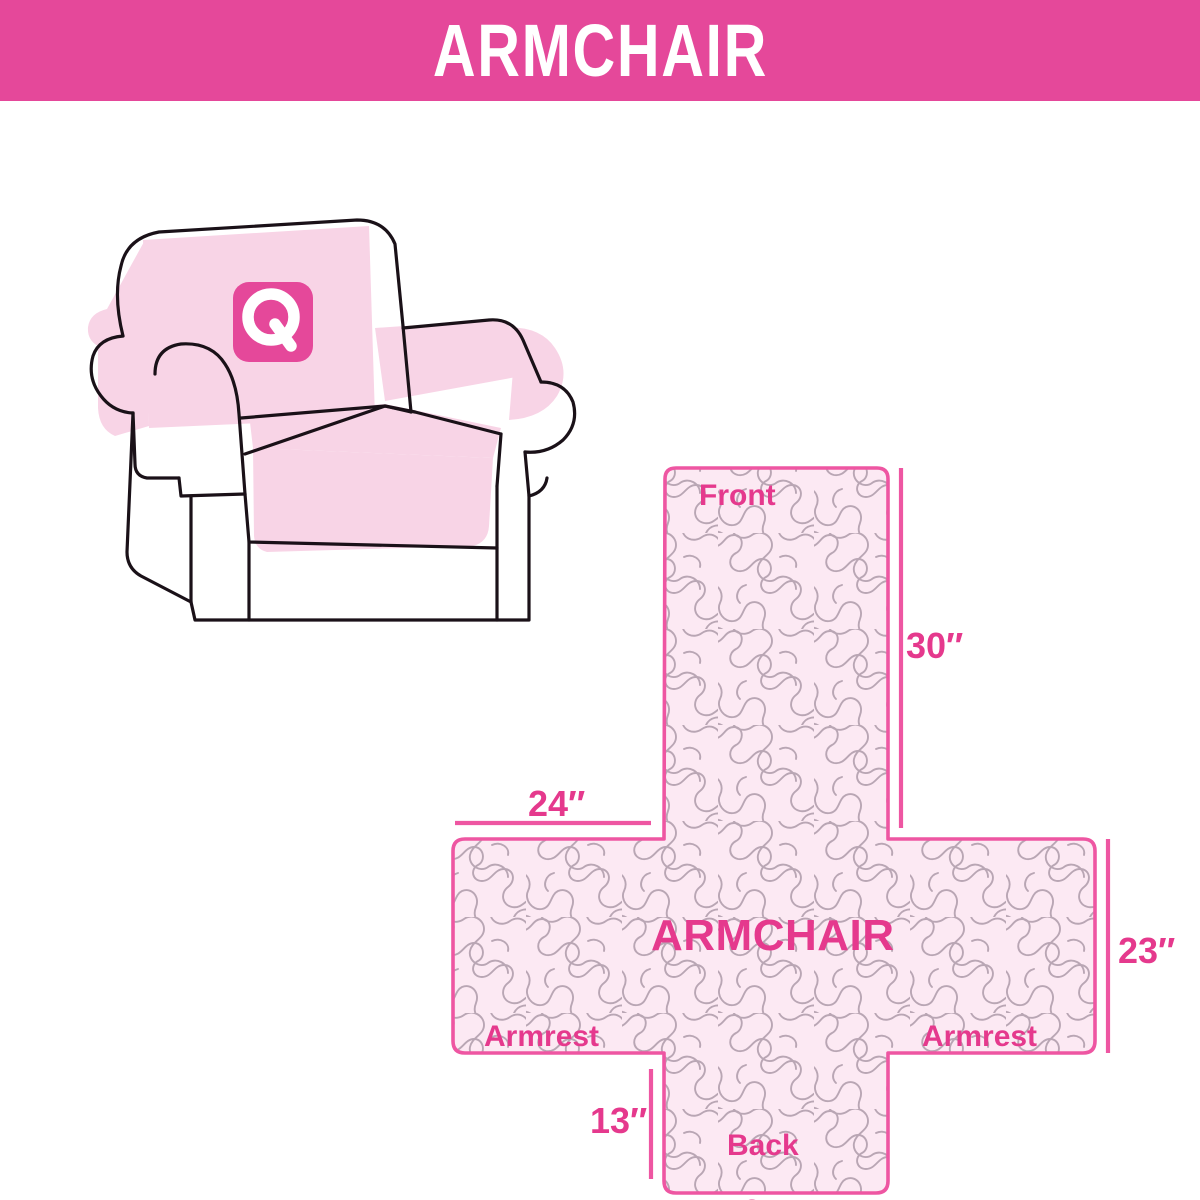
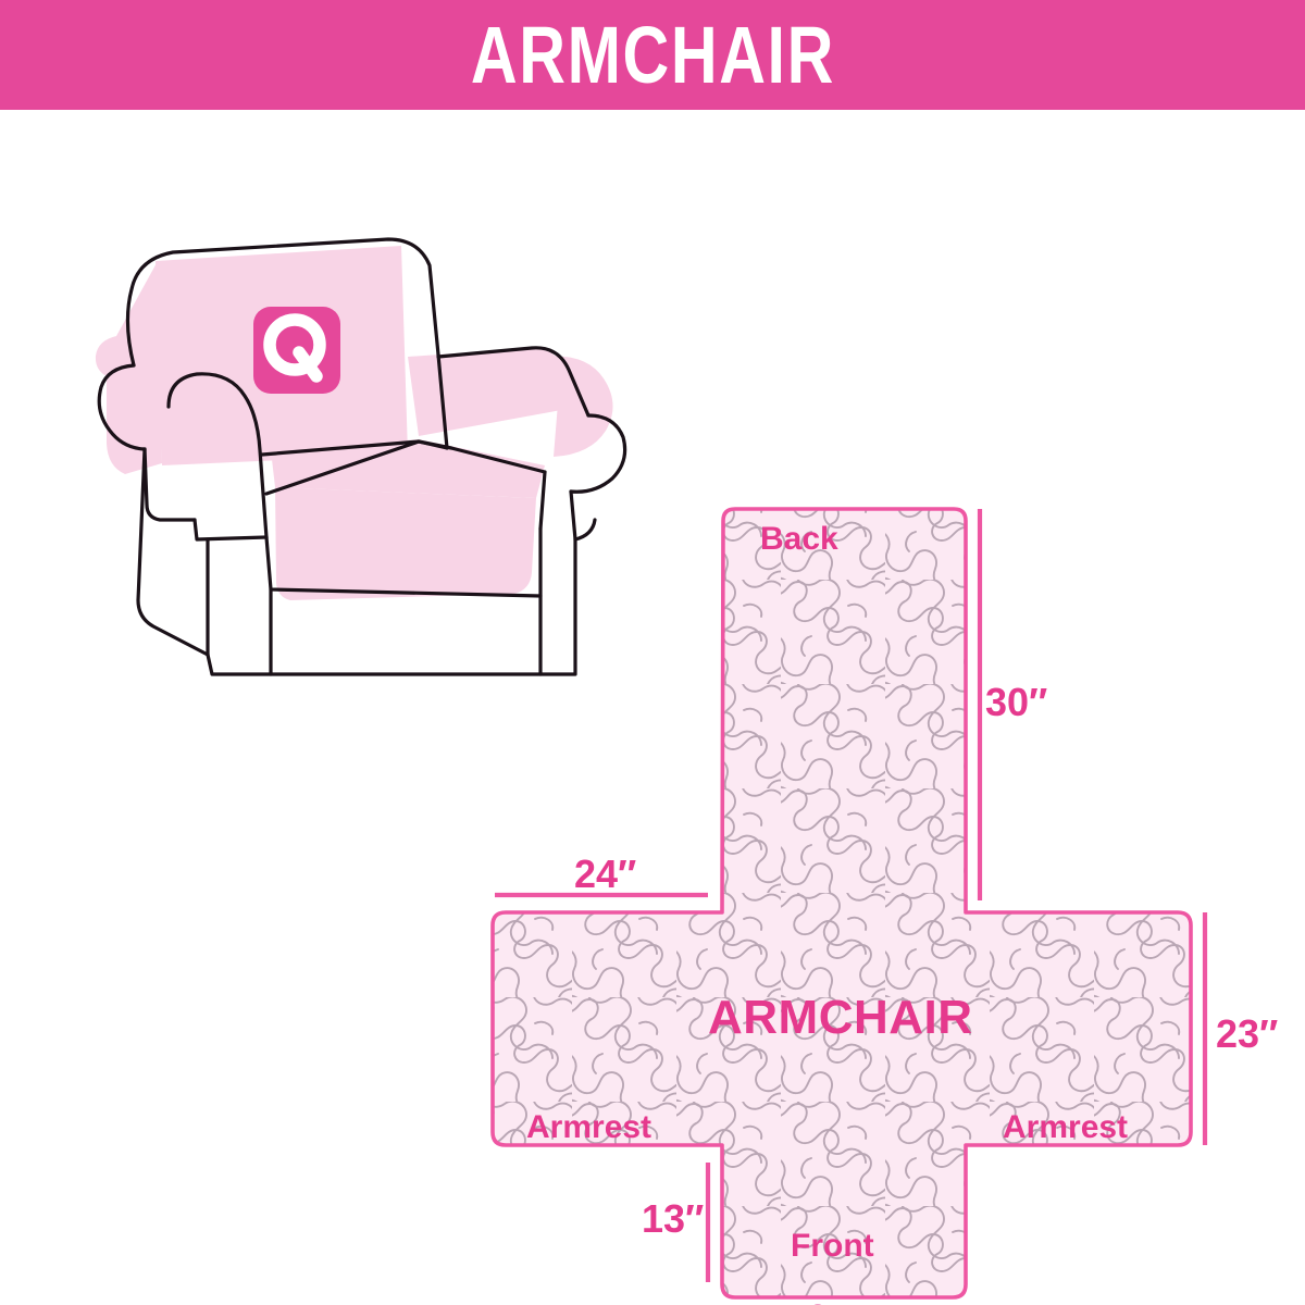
  ARMCHAIR
- Front
+ Back
  ARMCHAIR
  Armrest
  Armrest
- Back
+ Front
  30″
  23″
  24″
  13″
